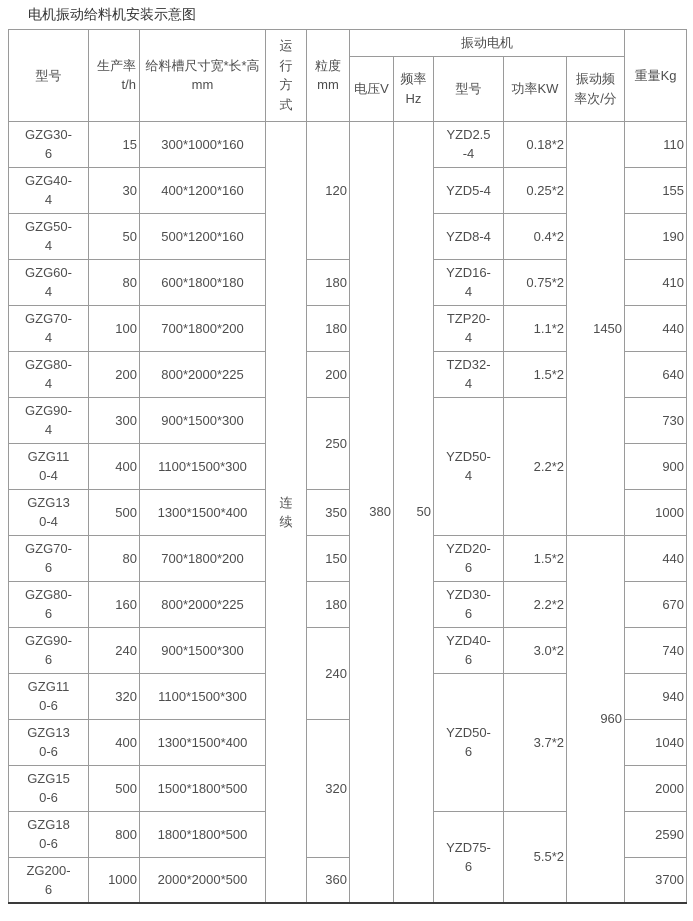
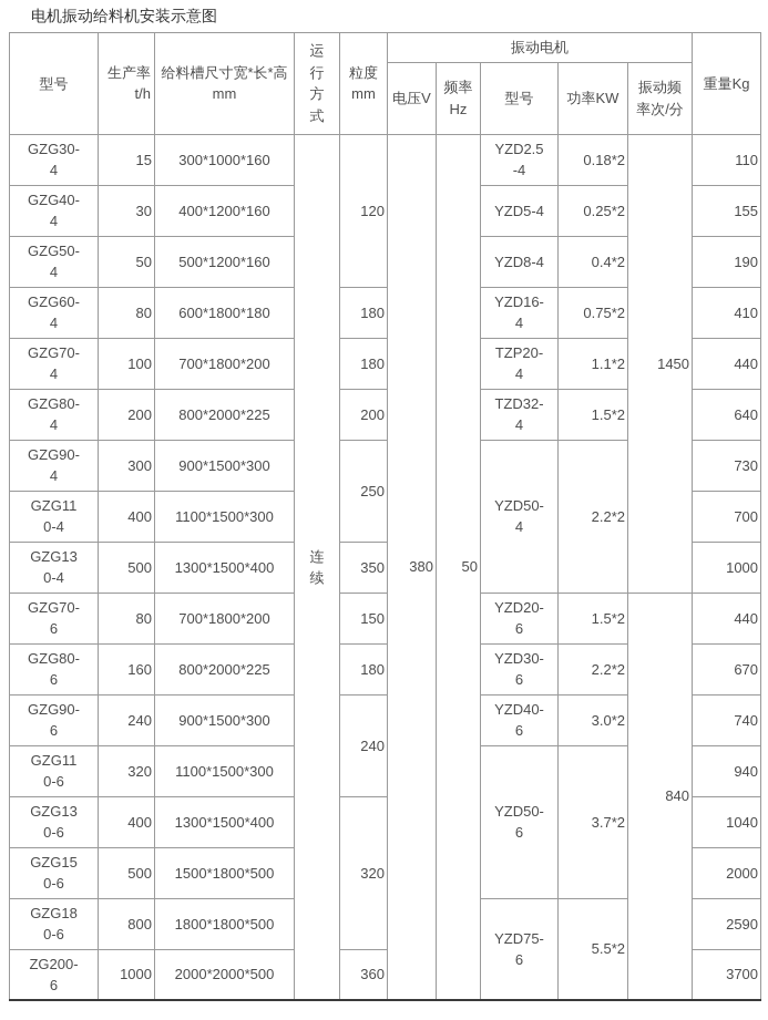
  电机振动给料机安装示意图
  型号	生产率t/h	给料槽尺寸宽*长*高mm	运行方式	粒度mm	振动电机	重量Kg
  电压V	频率Hz	型号	功率KW	振动频率次/分
- GZG30-6	15	300*1000*160	连续	120	380	50	YZD2.5-4	0.18*2	1450	110
+ GZG30-4	15	300*1000*160	连续	120	380	50	YZD2.5-4	0.18*2	1450	110
  GZG40-4	30	400*1200*160	YZD5-4	0.25*2	155
  GZG50-4	50	500*1200*160	YZD8-4	0.4*2	190
  GZG60-4	80	600*1800*180	180	YZD16-4	0.75*2	410
  GZG70-4	100	700*1800*200	180	TZP20-4	1.1*2	440
  GZG80-4	200	800*2000*225	200	TZD32-4	1.5*2	640
  GZG90-4	300	900*1500*300	250	YZD50-4	2.2*2	730
- GZG110-4	400	1100*1500*300	900
+ GZG110-4	400	1100*1500*300	700
  GZG130-4	500	1300*1500*400	350	1000
- GZG70-6	80	700*1800*200	150	YZD20-6	1.5*2	960	440
+ GZG70-6	80	700*1800*200	150	YZD20-6	1.5*2	840	440
  GZG80-6	160	800*2000*225	180	YZD30-6	2.2*2	670
  GZG90-6	240	900*1500*300	240	YZD40-6	3.0*2	740
  GZG110-6	320	1100*1500*300	YZD50-6	3.7*2	940
  GZG130-6	400	1300*1500*400	320	1040
  GZG150-6	500	1500*1800*500	2000
  GZG180-6	800	1800*1800*500	YZD75-6	5.5*2	2590
  ZG200-6	1000	2000*2000*500	360	3700
